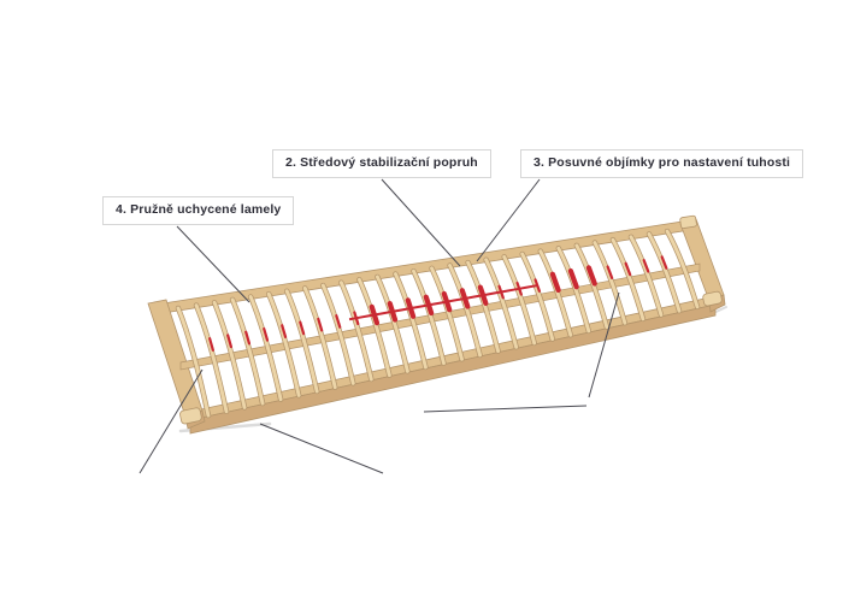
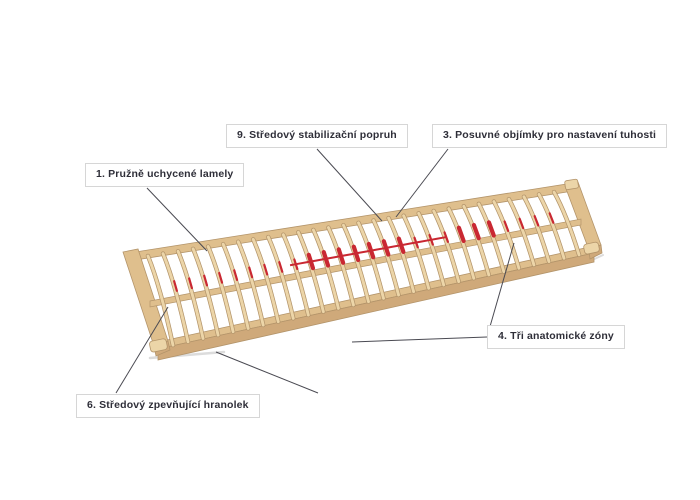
- 4. Pružně uchycené lamely
+ 1. Pružně uchycené lamely
- 2. Středový stabilizační popruh
+ 9. Středový stabilizační popruh
  3. Posuvné objímky pro nastavení tuhosti
+ 4. Tři anatomické zóny
+ 6. Středový zpevňující hranolek
